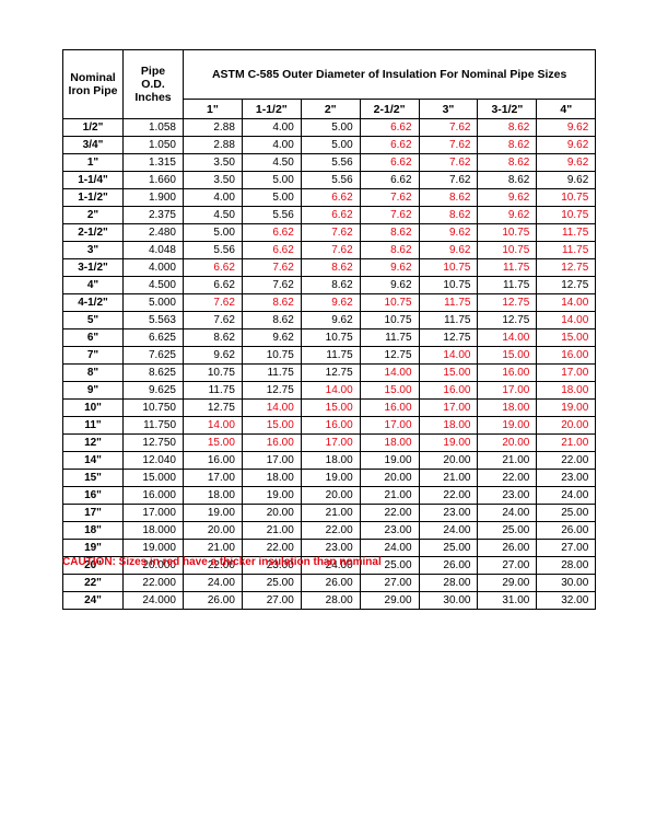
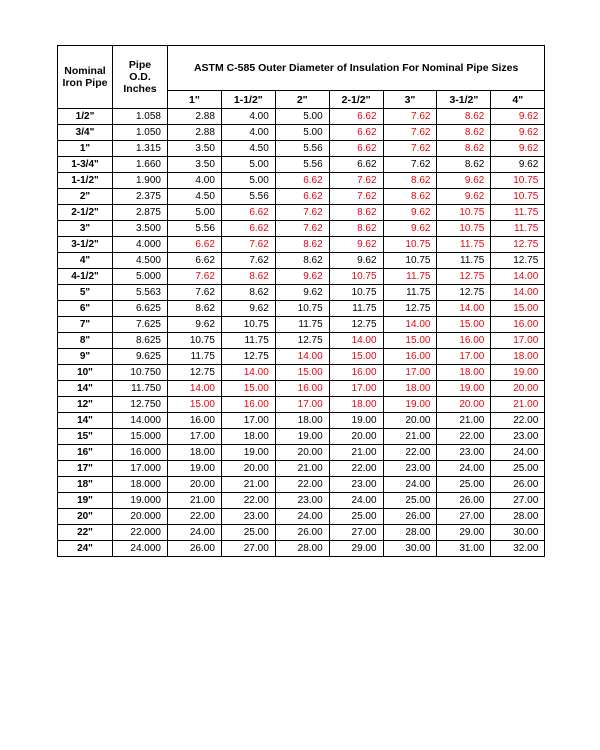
  Nominal Iron Pipe	Pipe O.D. Inches	ASTM C-585 Outer Diameter of Insulation For Nominal Pipe Sizes
  1"	1-1/2"	2"	2-1/2"	3"	3-1/2"	4"
  1/2"	1.058	2.88	4.00	5.00	6.62	7.62	8.62	9.62
  3/4"	1.050	2.88	4.00	5.00	6.62	7.62	8.62	9.62
  1"	1.315	3.50	4.50	5.56	6.62	7.62	8.62	9.62
- 1-1/4"	1.660	3.50	5.00	5.56	6.62	7.62	8.62	9.62
+ 1-3/4"	1.660	3.50	5.00	5.56	6.62	7.62	8.62	9.62
  1-1/2"	1.900	4.00	5.00	6.62	7.62	8.62	9.62	10.75
  2"	2.375	4.50	5.56	6.62	7.62	8.62	9.62	10.75
- 2-1/2"	2.480	5.00	6.62	7.62	8.62	9.62	10.75	11.75
+ 2-1/2"	2.875	5.00	6.62	7.62	8.62	9.62	10.75	11.75
- 3"	4.048	5.56	6.62	7.62	8.62	9.62	10.75	11.75
+ 3"	3.500	5.56	6.62	7.62	8.62	9.62	10.75	11.75
  3-1/2"	4.000	6.62	7.62	8.62	9.62	10.75	11.75	12.75
  4"	4.500	6.62	7.62	8.62	9.62	10.75	11.75	12.75
  4-1/2"	5.000	7.62	8.62	9.62	10.75	11.75	12.75	14.00
  5"	5.563	7.62	8.62	9.62	10.75	11.75	12.75	14.00
  6"	6.625	8.62	9.62	10.75	11.75	12.75	14.00	15.00
  7"	7.625	9.62	10.75	11.75	12.75	14.00	15.00	16.00
  8"	8.625	10.75	11.75	12.75	14.00	15.00	16.00	17.00
  9"	9.625	11.75	12.75	14.00	15.00	16.00	17.00	18.00
  10"	10.750	12.75	14.00	15.00	16.00	17.00	18.00	19.00
- 11"	11.750	14.00	15.00	16.00	17.00	18.00	19.00	20.00
+ 14"	11.750	14.00	15.00	16.00	17.00	18.00	19.00	20.00
  12"	12.750	15.00	16.00	17.00	18.00	19.00	20.00	21.00
- 14"	12.040	16.00	17.00	18.00	19.00	20.00	21.00	22.00
+ 14"	14.000	16.00	17.00	18.00	19.00	20.00	21.00	22.00
  15"	15.000	17.00	18.00	19.00	20.00	21.00	22.00	23.00
  16"	16.000	18.00	19.00	20.00	21.00	22.00	23.00	24.00
  17"	17.000	19.00	20.00	21.00	22.00	23.00	24.00	25.00
  18"	18.000	20.00	21.00	22.00	23.00	24.00	25.00	26.00
  19"	19.000	21.00	22.00	23.00	24.00	25.00	26.00	27.00
  20"	20.000	22.00	23.00	24.00	25.00	26.00	27.00	28.00
  22"	22.000	24.00	25.00	26.00	27.00	28.00	29.00	30.00
  24"	24.000	26.00	27.00	28.00	29.00	30.00	31.00	32.00
- CAUTION: Sizes in red have a thicker insulation than nominal
